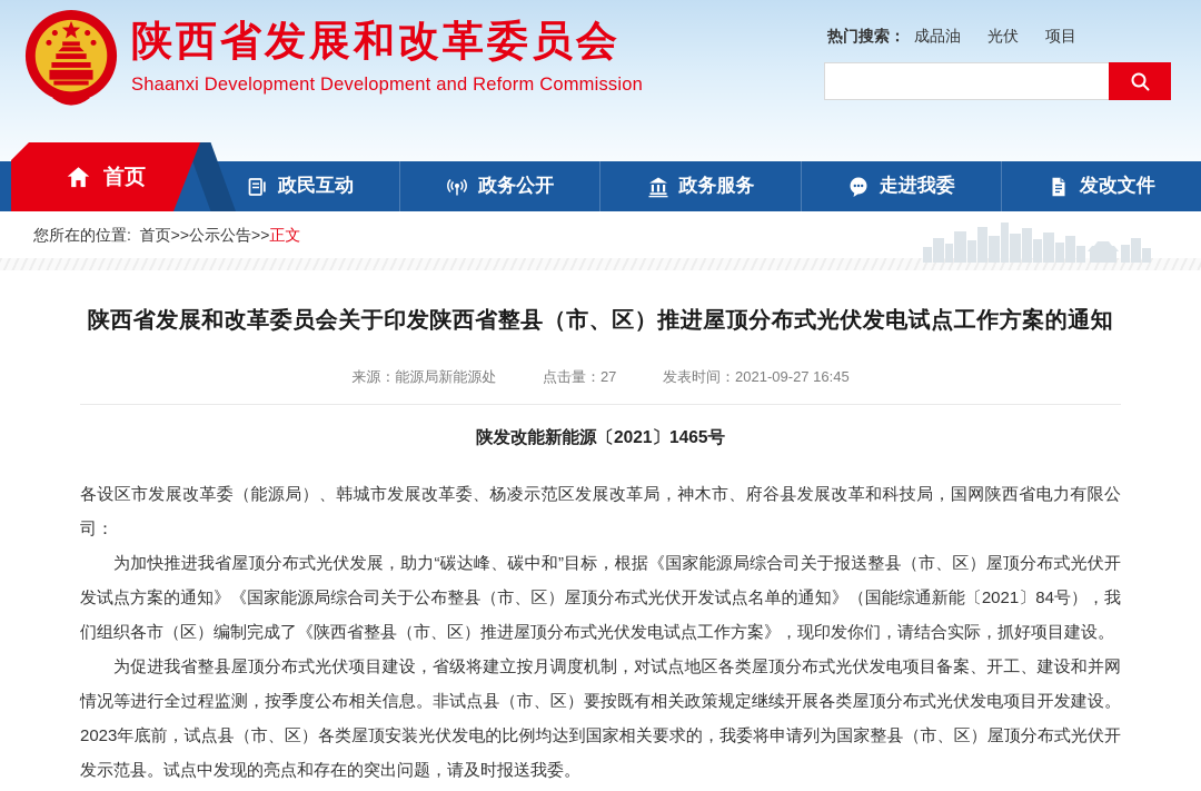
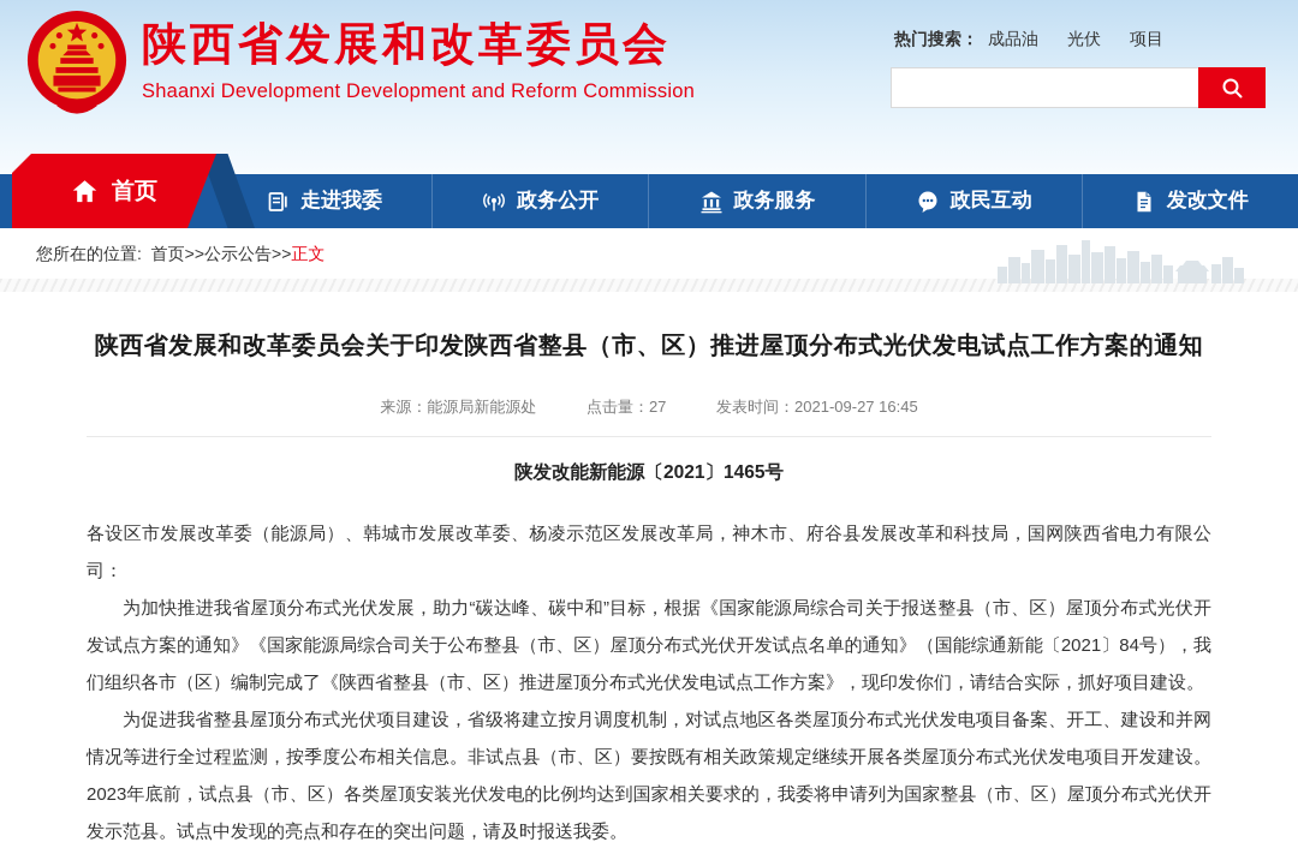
  陕西省发展和改革委员会
  Shaanxi Development Development and Reform Commission
  热门搜索：
  成品油
  光伏
  项目
  首页
- 政民互动
+ 走进我委
  政务公开
  政务服务
- 走进我委
+ 政民互动
  发改文件
  您所在的位置: 首页>>公示公告>>正文
  陕西省发展和改革委员会关于印发陕西省整县（市、区）推进屋顶分布式光伏发电试点工作方案的通知
  来源：能源局新能源处 点击量：27 发表时间：2021-09-27 16:45
  陕发改能新能源〔2021〕1465号
  各设区市发展改革委（能源局）、韩城市发展改革委、杨凌示范区发展改革局，神木市、府谷县发展改革和科技局，国网陕西省电力有限公司：
  为加快推进我省屋顶分布式光伏发展，助力“碳达峰、碳中和”目标，根据《国家能源局综合司关于报送整县（市、区）屋顶分布式光伏开发试点方案的通知》《国家能源局综合司关于公布整县（市、区）屋顶分布式光伏开发试点名单的通知》（国能综通新能〔2021〕84号），我们组织各市（区）编制完成了《陕西省整县（市、区）推进屋顶分布式光伏发电试点工作方案》，现印发你们，请结合实际，抓好项目建设。
  为促进我省整县屋顶分布式光伏项目建设，省级将建立按月调度机制，对试点地区各类屋顶分布式光伏发电项目备案、开工、建设和并网情况等进行全过程监测，按季度公布相关信息。非试点县（市、区）要按既有相关政策规定继续开展各类屋顶分布式光伏发电项目开发建设。2023年底前，试点县（市、区）各类屋顶安装光伏发电的比例均达到国家相关要求的，我委将申请列为国家整县（市、区）屋顶分布式光伏开发示范县。试点中发现的亮点和存在的突出问题，请及时报送我委。
